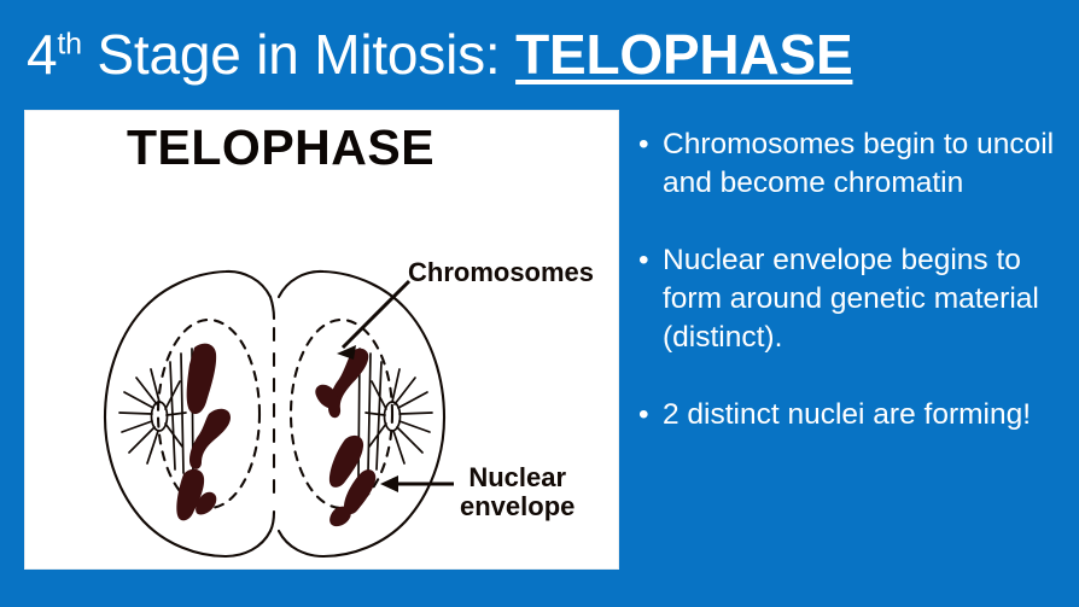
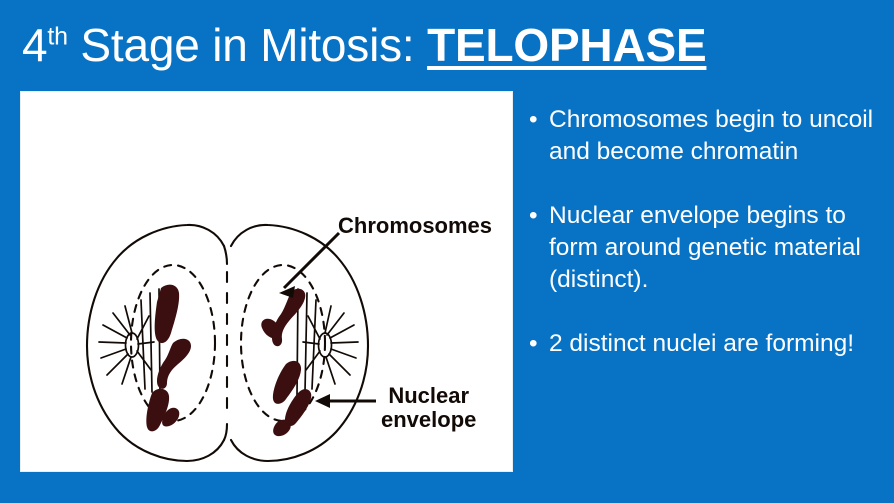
  4th Stage in Mitosis: TELOPHASE
- TELOPHASE
  Chromosomes
  Nuclear
  envelope
  •
  Chromosomes begin to uncoil and become chromatin
  •
  Nuclear envelope begins to form around genetic material (distinct).
  •
  2 distinct nuclei are forming!
